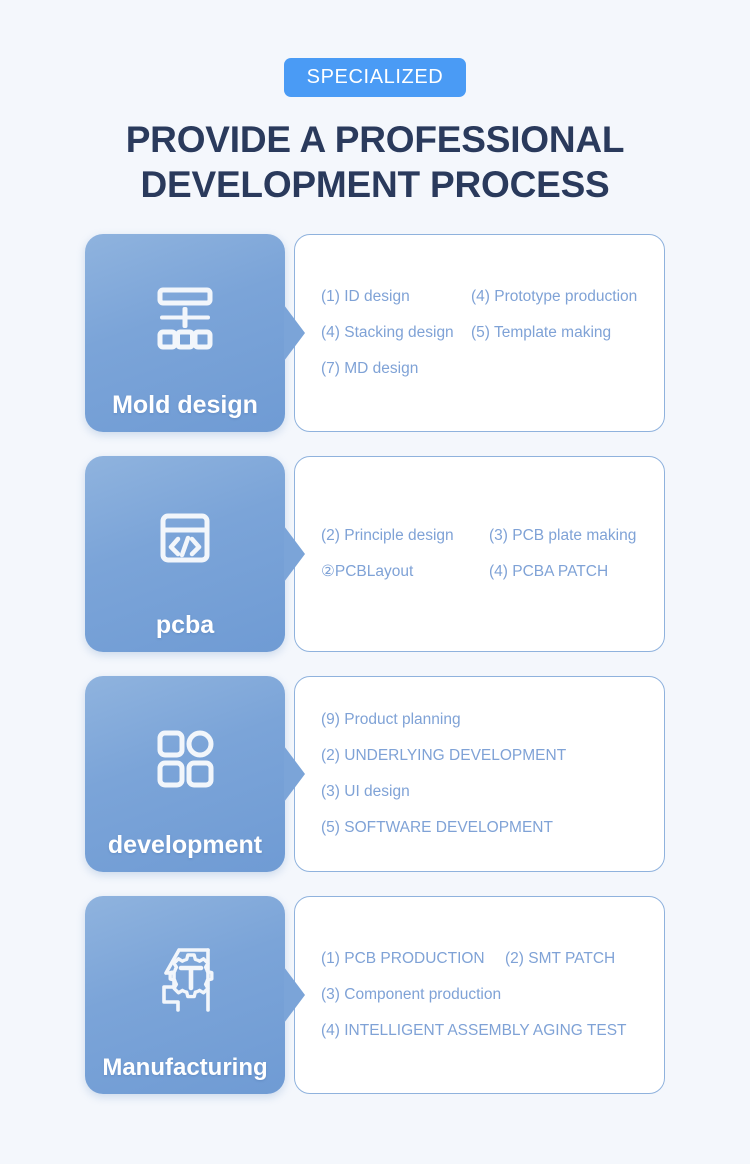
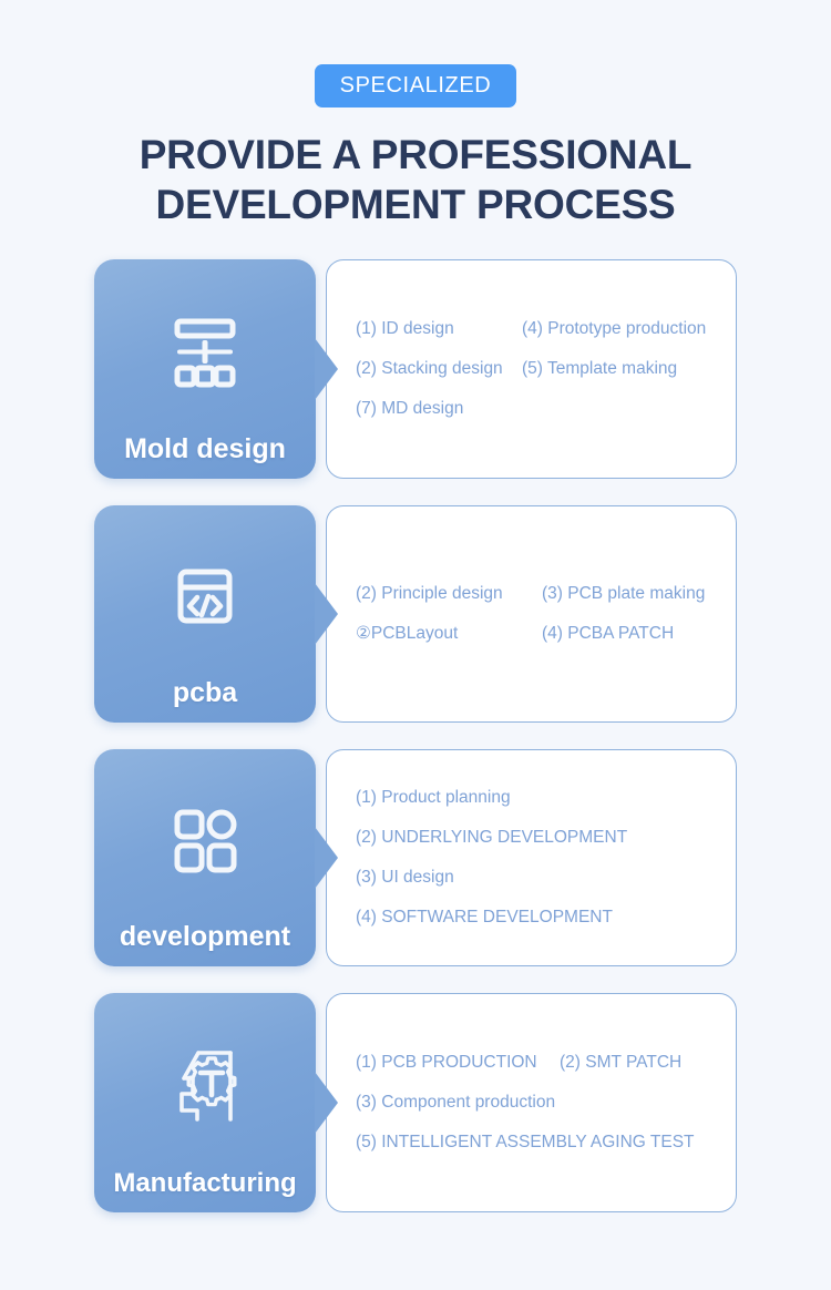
  SPECIALIZED
  PROVIDE A PROFESSIONAL
  DEVELOPMENT PROCESS
  Mold design
  (1) ID design
  (4) Prototype production
- (4) Stacking design
+ (2) Stacking design
  (5) Template making
  (7) MD design
  pcba
  (2) Principle design
  (3) PCB plate making
  ②PCBLayout
  (4) PCBA PATCH
  development
- (9) Product planning
+ (1) Product planning
  (2) UNDERLYING DEVELOPMENT
  (3) UI design
- (5) SOFTWARE DEVELOPMENT
+ (4) SOFTWARE DEVELOPMENT
  Manufacturing
  (1) PCB PRODUCTION
  (2) SMT PATCH
  (3) Component production
- (4) INTELLIGENT ASSEMBLY AGING TEST
+ (5) INTELLIGENT ASSEMBLY AGING TEST
